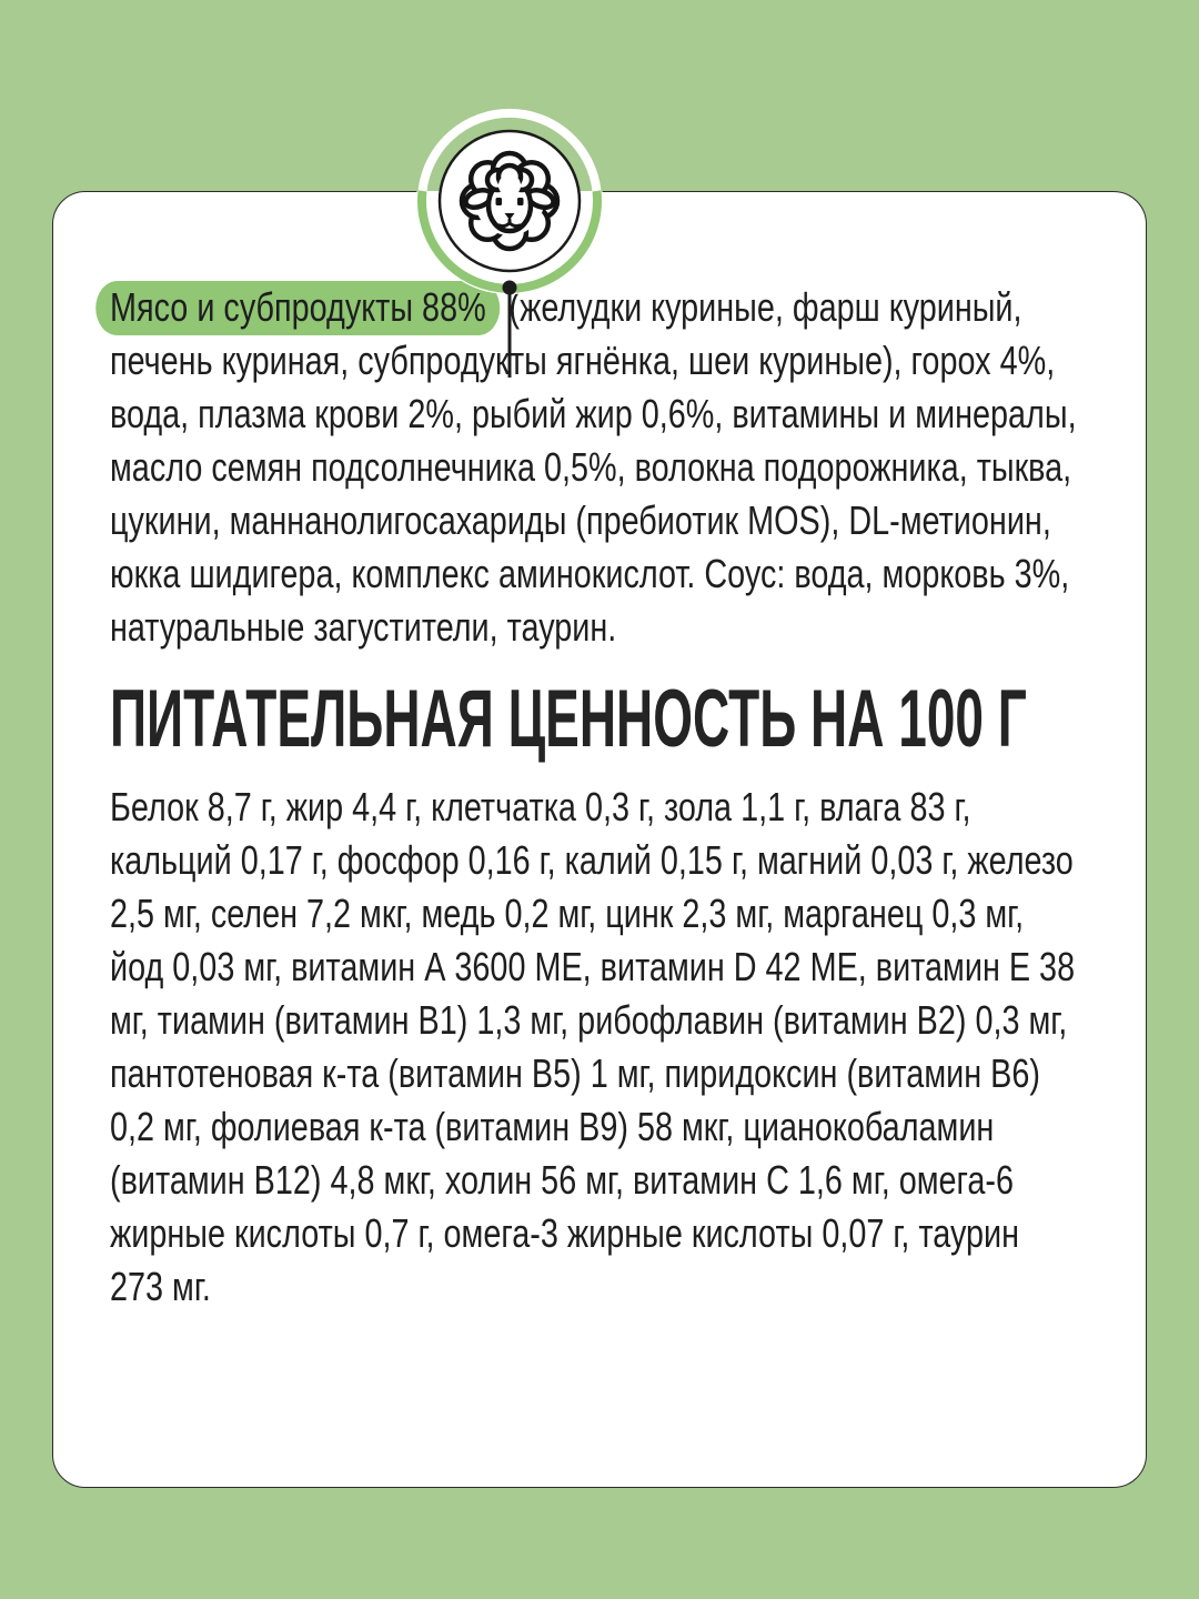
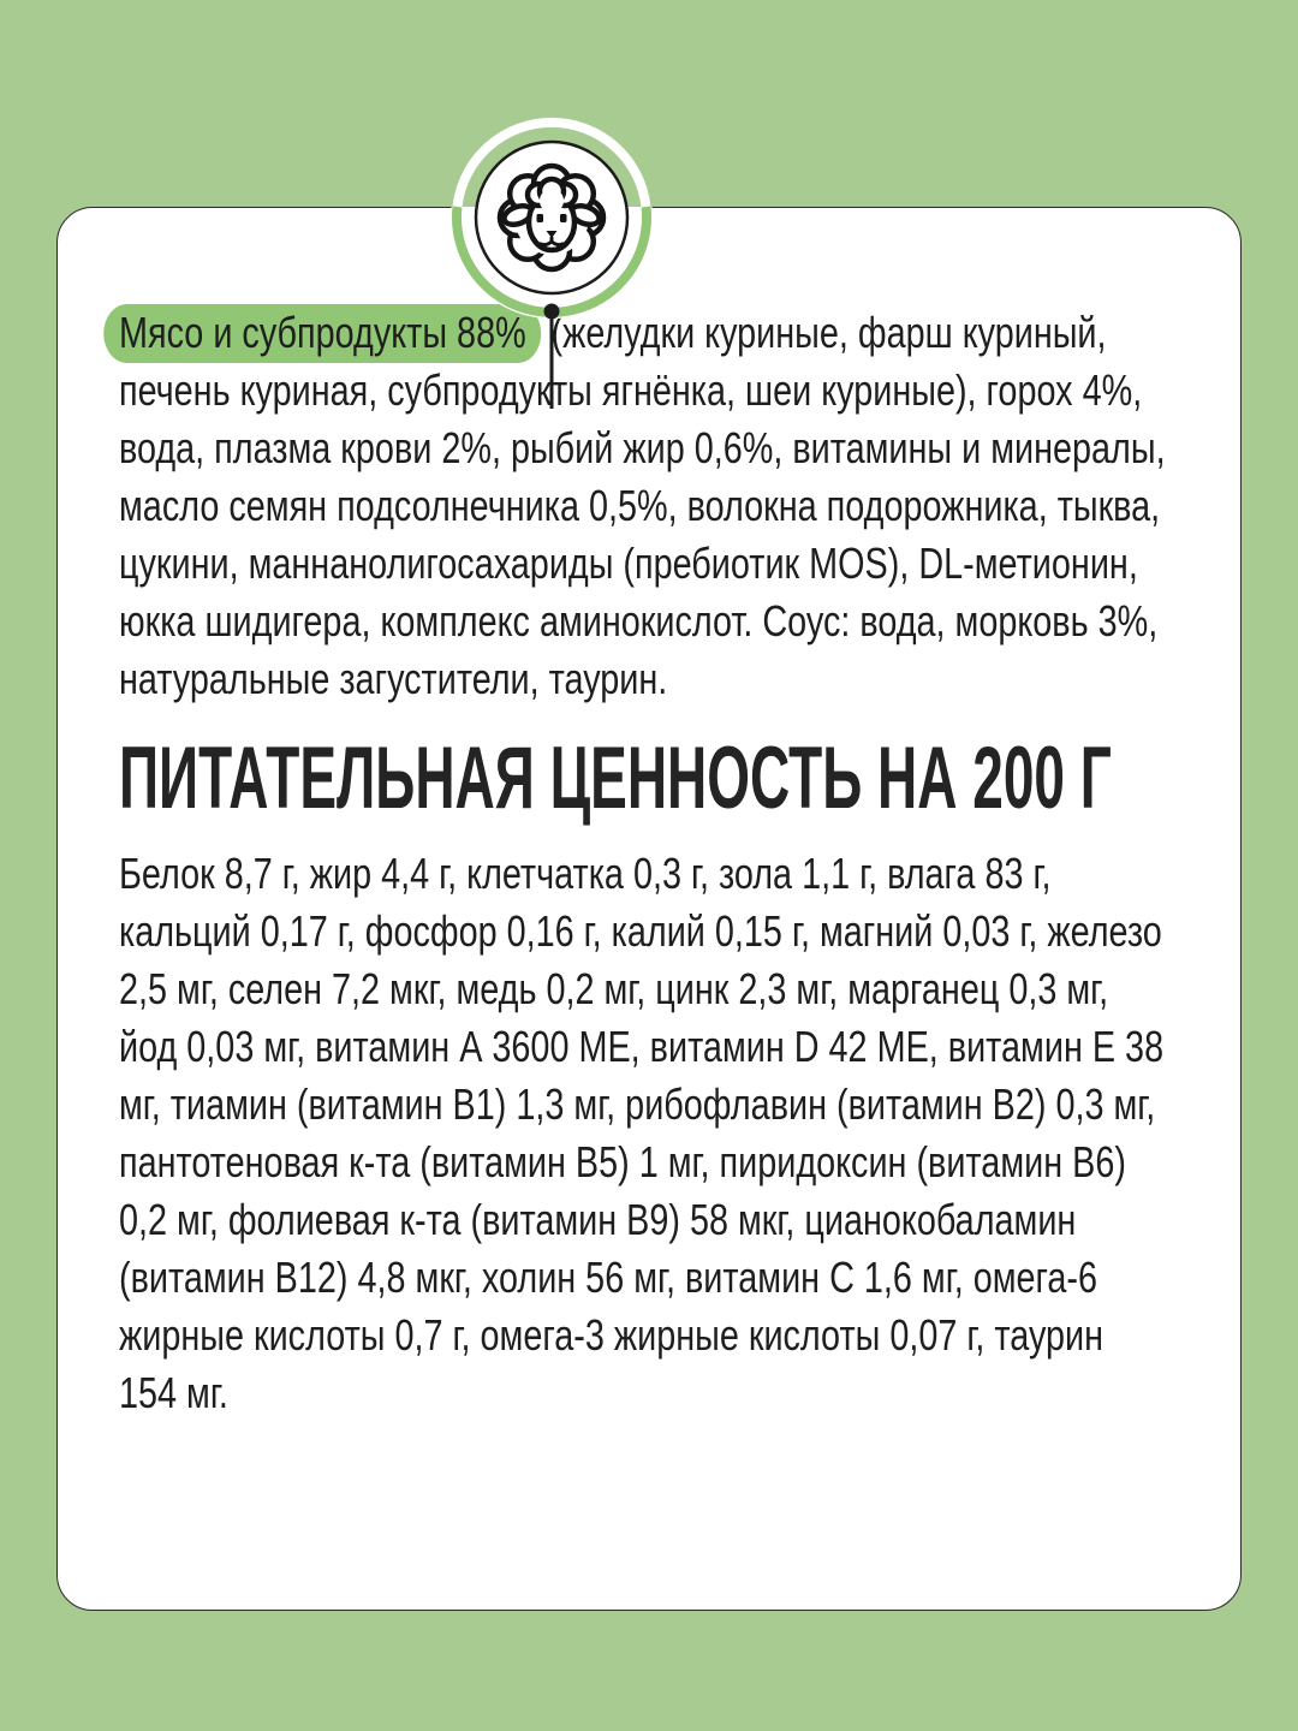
  Мясо и субпродукты 88% (желудки куриные, фарш куриный, печень куриная, субпродукты ягнёнка, шеи куриные), горох 4%, вода, плазма крови 2%, рыбий жир 0,6%, витамины и минералы, масло семян подсолнечника 0,5%, волокна подорожника, тыква, цукини, маннанолигосахариды (пребиотик MOS), DL-метионин, юкка шидигера, комплекс аминокислот. Соус: вода, морковь 3%, натуральные загустители, таурин.
- ПИТАТЕЛЬНАЯ ЦЕННОСТЬ НА 100 Г
+ ПИТАТЕЛЬНАЯ ЦЕННОСТЬ НА 200 Г
- Белок 8,7 г, жир 4,4 г, клетчатка 0,3 г, зола 1,1 г, влага 83 г, кальций 0,17 г, фосфор 0,16 г, калий 0,15 г, магний 0,03 г, железо 2,5 мг, селен 7,2 мкг, медь 0,2 мг, цинк 2,3 мг, марганец 0,3 мг, йод 0,03 мг, витамин А 3600 МЕ, витамин D 42 МЕ, витамин Е 38 мг, тиамин (витамин В1) 1,3 мг, рибофлавин (витамин В2) 0,3 мг, пантотеновая к-та (витамин В5) 1 мг, пиридоксин (витамин В6) 0,2 мг, фолиевая к-та (витамин В9) 58 мкг, цианокобаламин (витамин В12) 4,8 мкг, холин 56 мг, витамин С 1,6 мг, омега-6 жирные кислоты 0,7 г, омега-3 жирные кислоты 0,07 г, таурин 273 мг.
+ Белок 8,7 г, жир 4,4 г, клетчатка 0,3 г, зола 1,1 г, влага 83 г, кальций 0,17 г, фосфор 0,16 г, калий 0,15 г, магний 0,03 г, железо 2,5 мг, селен 7,2 мкг, медь 0,2 мг, цинк 2,3 мг, марганец 0,3 мг, йод 0,03 мг, витамин А 3600 МЕ, витамин D 42 МЕ, витамин Е 38 мг, тиамин (витамин В1) 1,3 мг, рибофлавин (витамин В2) 0,3 мг, пантотеновая к-та (витамин В5) 1 мг, пиридоксин (витамин В6) 0,2 мг, фолиевая к-та (витамин В9) 58 мкг, цианокобаламин (витамин В12) 4,8 мкг, холин 56 мг, витамин С 1,6 мг, омега-6 жирные кислоты 0,7 г, омега-3 жирные кислоты 0,07 г, таурин 154 мг.
